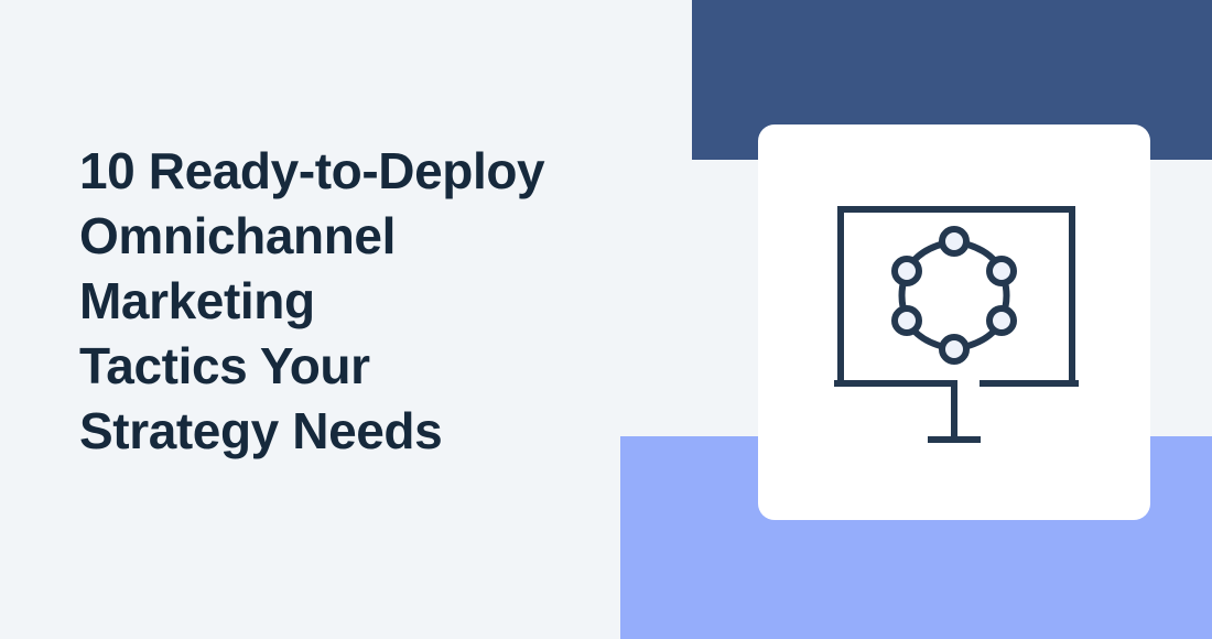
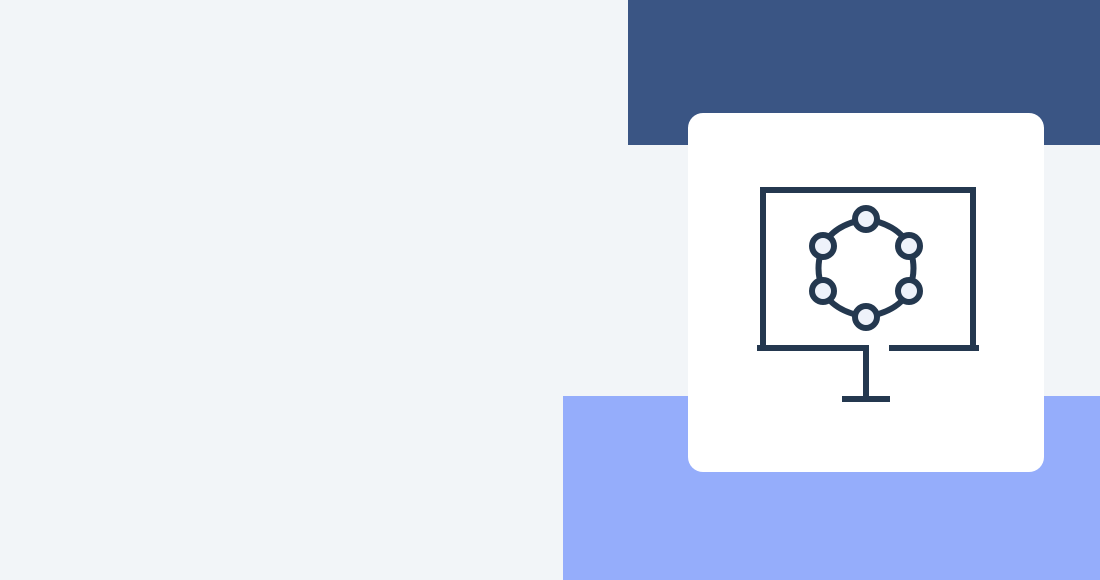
- 10 Ready-to-Deploy
- Omnichannel
- Marketing
- Tactics Your
- Strategy Needs
